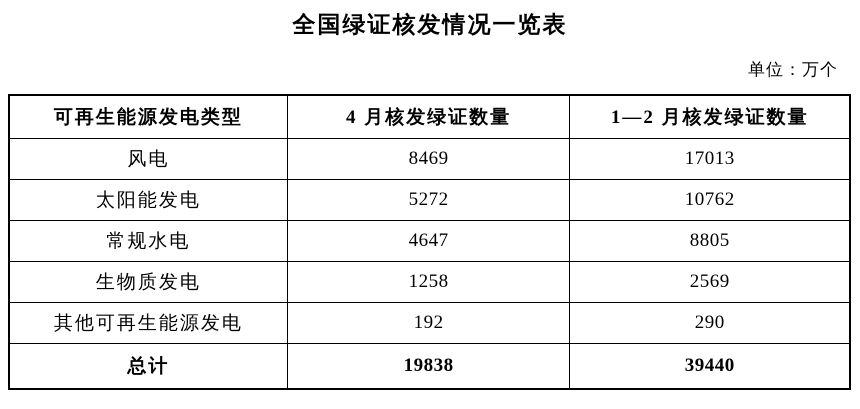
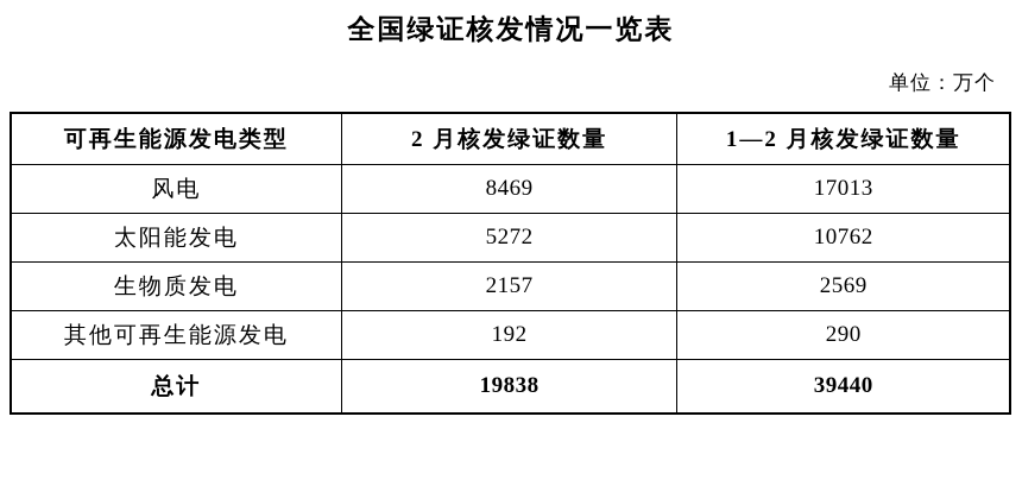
  全国绿证核发情况一览表
  单位：万个
- 可再生能源发电类型	4 月核发绿证数量	1—2 月核发绿证数量
+ 可再生能源发电类型	2 月核发绿证数量	1—2 月核发绿证数量
  风电	8469	17013
  太阳能发电	5272	10762
- 常规水电	4647	8805
- 生物质发电	1258	2569
+ 生物质发电	2157	2569
  其他可再生能源发电	192	290
  总计	19838	39440
